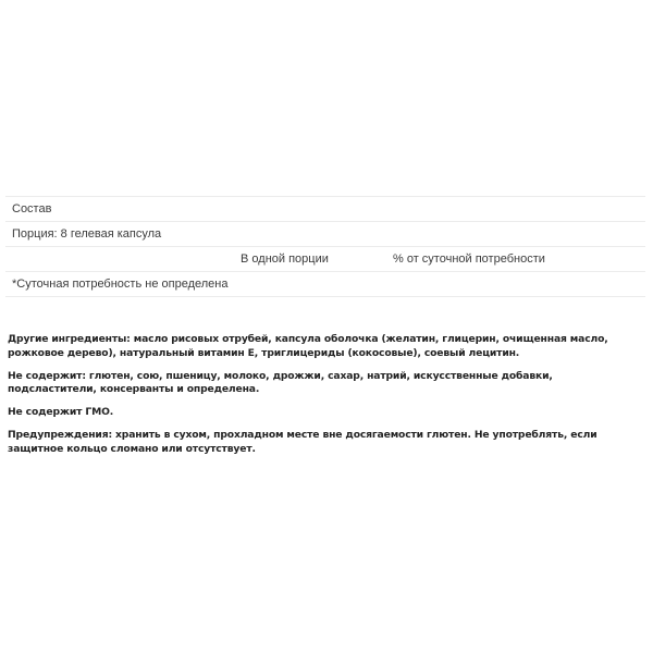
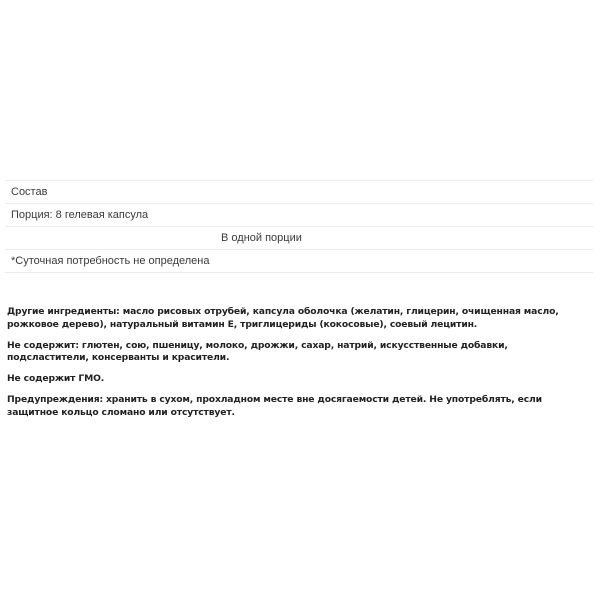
  Состав
  Порция: 8 гелевая капсула
  В одной порции
- % от суточной потребности
  *Суточная потребность не определена
  Другие ингредиенты: масло рисовых отрубей, капсула оболочка (желатин, глицерин, очищенная масло, рожковое дерево), натуральный витамин Е, триглицериды (кокосовые), соевый лецитин.
- Не содержит: глютен, сою, пшеницу, молоко, дрожжи, сахар, натрий, искусственные добавки, подсластители, консерванты и определена.
+ Не содержит: глютен, сою, пшеницу, молоко, дрожжи, сахар, натрий, искусственные добавки, подсластители, консерванты и красители.
  Не содержит ГМО.
- Предупреждения: хранить в сухом, прохладном месте вне досягаемости глютен. Не употреблять, если защитное кольцо сломано или отсутствует.
+ Предупреждения: хранить в сухом, прохладном месте вне досягаемости детей. Не употреблять, если защитное кольцо сломано или отсутствует.
